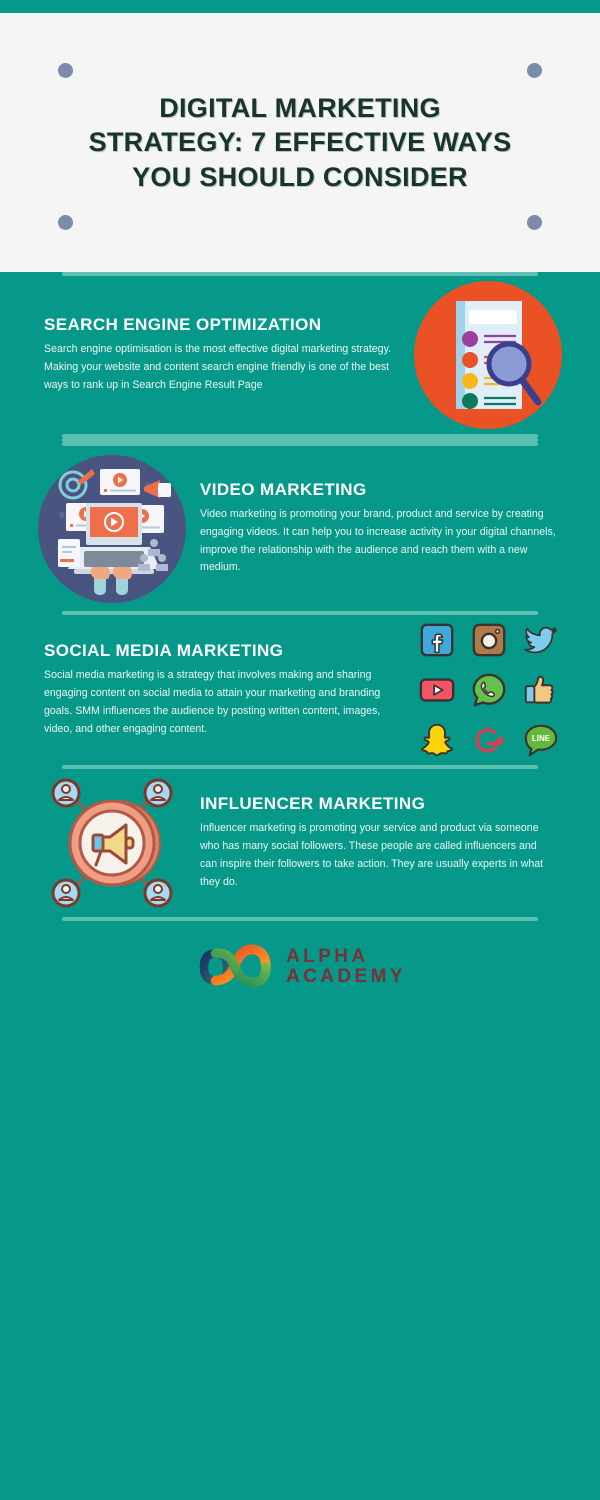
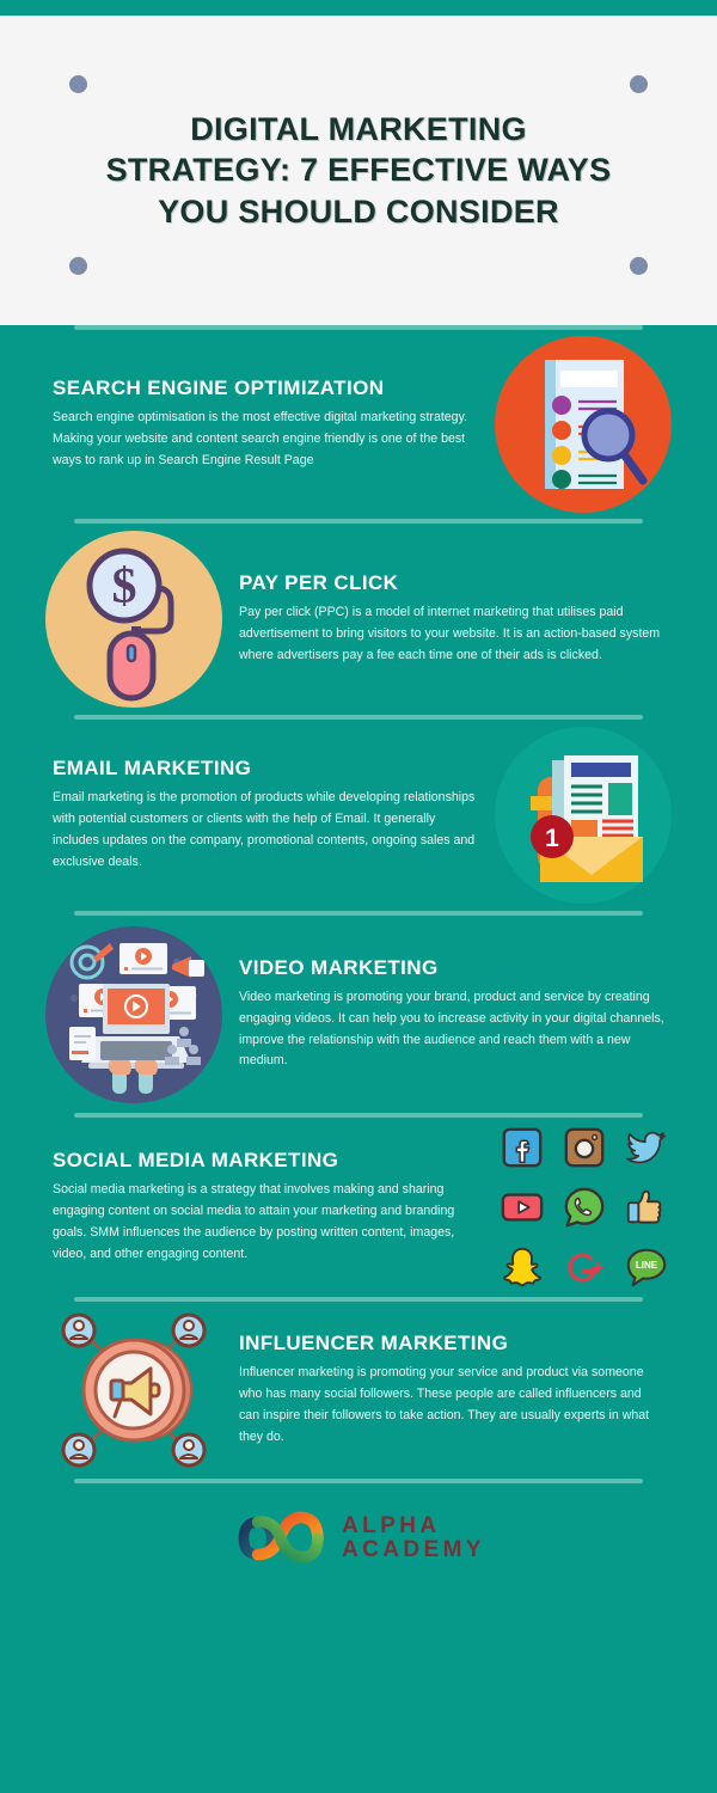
  DIGITAL MARKETING STRATEGY: 7 EFFECTIVE WAYS YOU SHOULD CONSIDER
  SEARCH ENGINE OPTIMIZATION
  Search engine optimisation is the most effective digital marketing strategy. Making your website and content search engine friendly is one of the best ways to rank up in Search Engine Result Page
+ $
+ PAY PER CLICK
+ Pay per click (PPC) is a model of internet marketing that utilises paid advertisement to bring visitors to your website. It is an action-based system where advertisers pay a fee each time one of their ads is clicked.
+ 1
+ EMAIL MARKETING
+ Email marketing is the promotion of products while developing relationships with potential customers or clients with the help of Email. It generally includes updates on the company, promotional contents, ongoing sales and exclusive deals.
  VIDEO MARKETING
  Video marketing is promoting your brand, product and service by creating engaging videos. It can help you to increase activity in your digital channels, improve the relationship with the audience and reach them with a new medium.
  LINE
  SOCIAL MEDIA MARKETING
  Social media marketing is a strategy that involves making and sharing engaging content on social media to attain your marketing and branding goals. SMM influences the audience by posting written content, images, video, and other engaging content.
  INFLUENCER MARKETING
  Influencer marketing is promoting your service and product via someone who has many social followers. These people are called influencers and can inspire their followers to take action. They are usually experts in what they do.
  ALPHA
  ACADEMY
